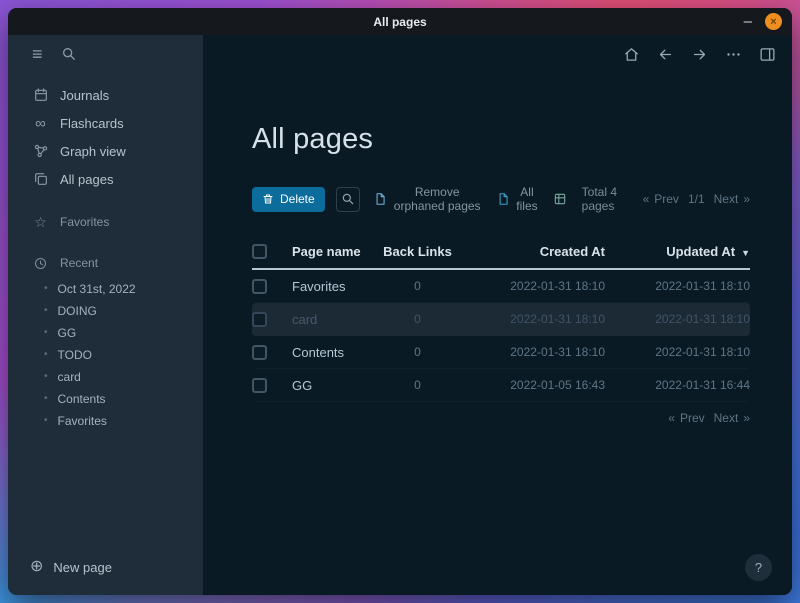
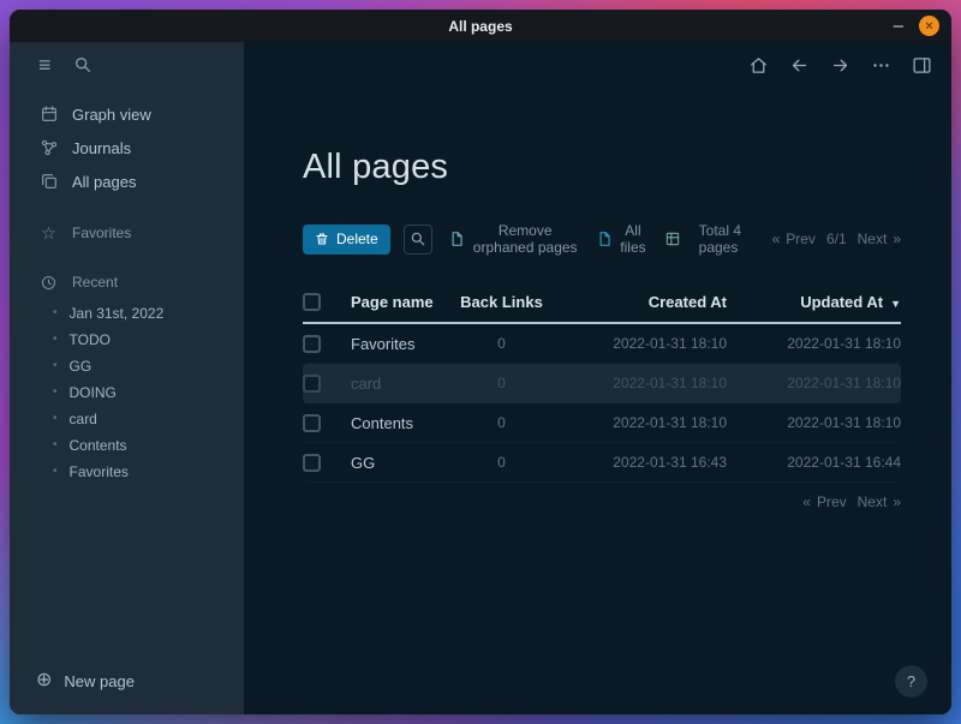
  All pages
  –
  ×
  ≡
- Journals
+ Graph view
- ∞
- Flashcards
- Graph view
+ Journals
  All pages
  ☆
  Favorites
  Recent
  •
- Oct 31st, 2022
+ Jan 31st, 2022
  •
- DOING
+ TODO
  •
  GG
  •
- TODO
+ DOING
  •
  card
  •
  Contents
  •
  Favorites
  ⊕
  New page
  All pages
  Delete
  Remove orphaned pages
  All files
  Total 4 pages
  «
  Prev
- 1/1
+ 6/1
  Next
  »
  Page name
  Back Links
  Created At
  Updated At ▼
  Favorites
  0
  2022-01-31 18:10
  2022-01-31 18:10
  card
  0
  2022-01-31 18:10
  2022-01-31 18:10
  Contents
  0
  2022-01-31 18:10
  2022-01-31 18:10
  GG
  0
- 2022-01-05 16:43
+ 2022-01-31 16:43
  2022-01-31 16:44
  «
  Prev
  Next
  »
  ?
